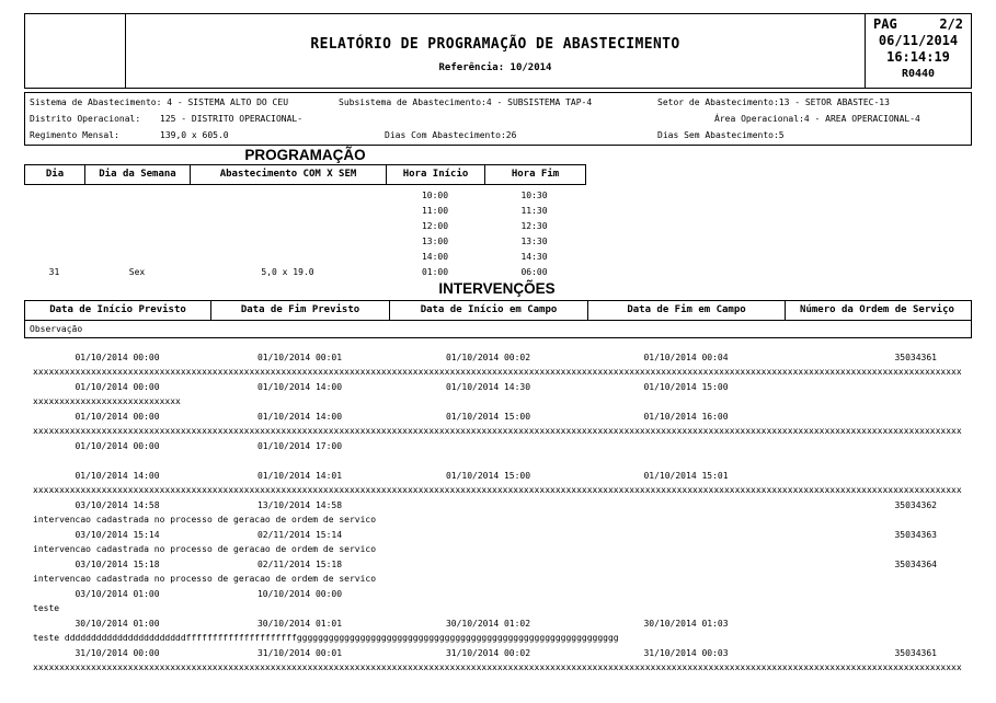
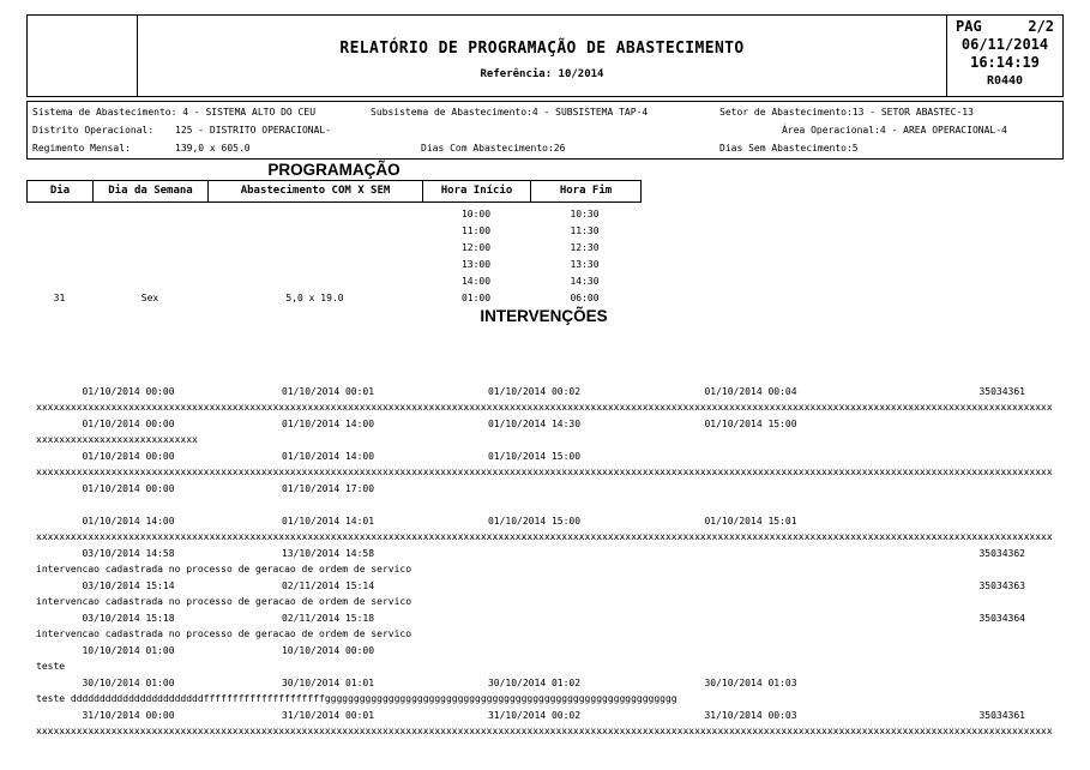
  RELATÓRIO DE PROGRAMAÇÃO DE ABASTECIMENTO
  Referência: 10/2014
  PAG
  2/2
  06/11/2014
  16:14:19
  R0440
  Sistema de Abastecimento: 4 - SISTEMA ALTO DO CEU
  Subsistema de Abastecimento:4 - SUBSISTEMA TAP-4
  Setor de Abastecimento:13 - SETOR ABASTEC-13
  Distrito Operacional:
  125 - DISTRITO OPERACIONAL-
  Área Operacional:4 - AREA OPERACIONAL-4
  Regimento Mensal:
  139,0 x 605.0
  Dias Com Abastecimento:26
  Dias Sem Abastecimento:5
  PROGRAMAÇÃO
  Dia
  Dia da Semana
  Abastecimento COM X SEM
  Hora Início
  Hora Fim
  10:00
  10:30
  11:00
  11:30
  12:00
  12:30
  13:00
  13:30
  14:00
  14:30
  31
  Sex
  5,0 x 19.0
  01:00
  06:00
  INTERVENÇÕES
- Data de Início Previsto
- Data de Fim Previsto
- Data de Início em Campo
- Data de Fim em Campo
- Número da Ordem de Serviço
- Observação
  01/10/2014 00:00
  01/10/2014 00:01
  01/10/2014 00:02
  01/10/2014 00:04
  35034361
  xxxxxxxxxxxxxxxxxxxxxxxxxxxxxxxxxxxxxxxxxxxxxxxxxxxxxxxxxxxxxxxxxxxxxxxxxxxxxxxxxxxxxxxxxxxxxxxxxxxxxxxxxxxxxxxxxxxxxxxxxxxxxxxxxxxxxxxxxxxxxxxxxxxxxxxxxxxxxxxxxxxxxxxxxxxxxxxx
  01/10/2014 00:00
  01/10/2014 14:00
  01/10/2014 14:30
  01/10/2014 15:00
  xxxxxxxxxxxxxxxxxxxxxxxxxxxx
  01/10/2014 00:00
  01/10/2014 14:00
  01/10/2014 15:00
- 01/10/2014 16:00
  xxxxxxxxxxxxxxxxxxxxxxxxxxxxxxxxxxxxxxxxxxxxxxxxxxxxxxxxxxxxxxxxxxxxxxxxxxxxxxxxxxxxxxxxxxxxxxxxxxxxxxxxxxxxxxxxxxxxxxxxxxxxxxxxxxxxxxxxxxxxxxxxxxxxxxxxxxxxxxxxxxxxxxxxxxxxxxxx
  01/10/2014 00:00
  01/10/2014 17:00
  01/10/2014 14:00
  01/10/2014 14:01
  01/10/2014 15:00
  01/10/2014 15:01
  xxxxxxxxxxxxxxxxxxxxxxxxxxxxxxxxxxxxxxxxxxxxxxxxxxxxxxxxxxxxxxxxxxxxxxxxxxxxxxxxxxxxxxxxxxxxxxxxxxxxxxxxxxxxxxxxxxxxxxxxxxxxxxxxxxxxxxxxxxxxxxxxxxxxxxxxxxxxxxxxxxxxxxxxxxxxxxxx
  03/10/2014 14:58
  13/10/2014 14:58
  35034362
  intervencao cadastrada no processo de geracao de ordem de servico
  03/10/2014 15:14
  02/11/2014 15:14
  35034363
  intervencao cadastrada no processo de geracao de ordem de servico
  03/10/2014 15:18
  02/11/2014 15:18
  35034364
  intervencao cadastrada no processo de geracao de ordem de servico
- 03/10/2014 01:00
+ 10/10/2014 01:00
  10/10/2014 00:00
  teste
  30/10/2014 01:00
  30/10/2014 01:01
  30/10/2014 01:02
  30/10/2014 01:03
  teste dddddddddddddddddddddddfffffffffffffffffffffggggggggggggggggggggggggggggggggggggggggggggggggggggggggggggg
  31/10/2014 00:00
  31/10/2014 00:01
  31/10/2014 00:02
  31/10/2014 00:03
  35034361
  xxxxxxxxxxxxxxxxxxxxxxxxxxxxxxxxxxxxxxxxxxxxxxxxxxxxxxxxxxxxxxxxxxxxxxxxxxxxxxxxxxxxxxxxxxxxxxxxxxxxxxxxxxxxxxxxxxxxxxxxxxxxxxxxxxxxxxxxxxxxxxxxxxxxxxxxxxxxxxxxxxxxxxxxxxxxxxxx
